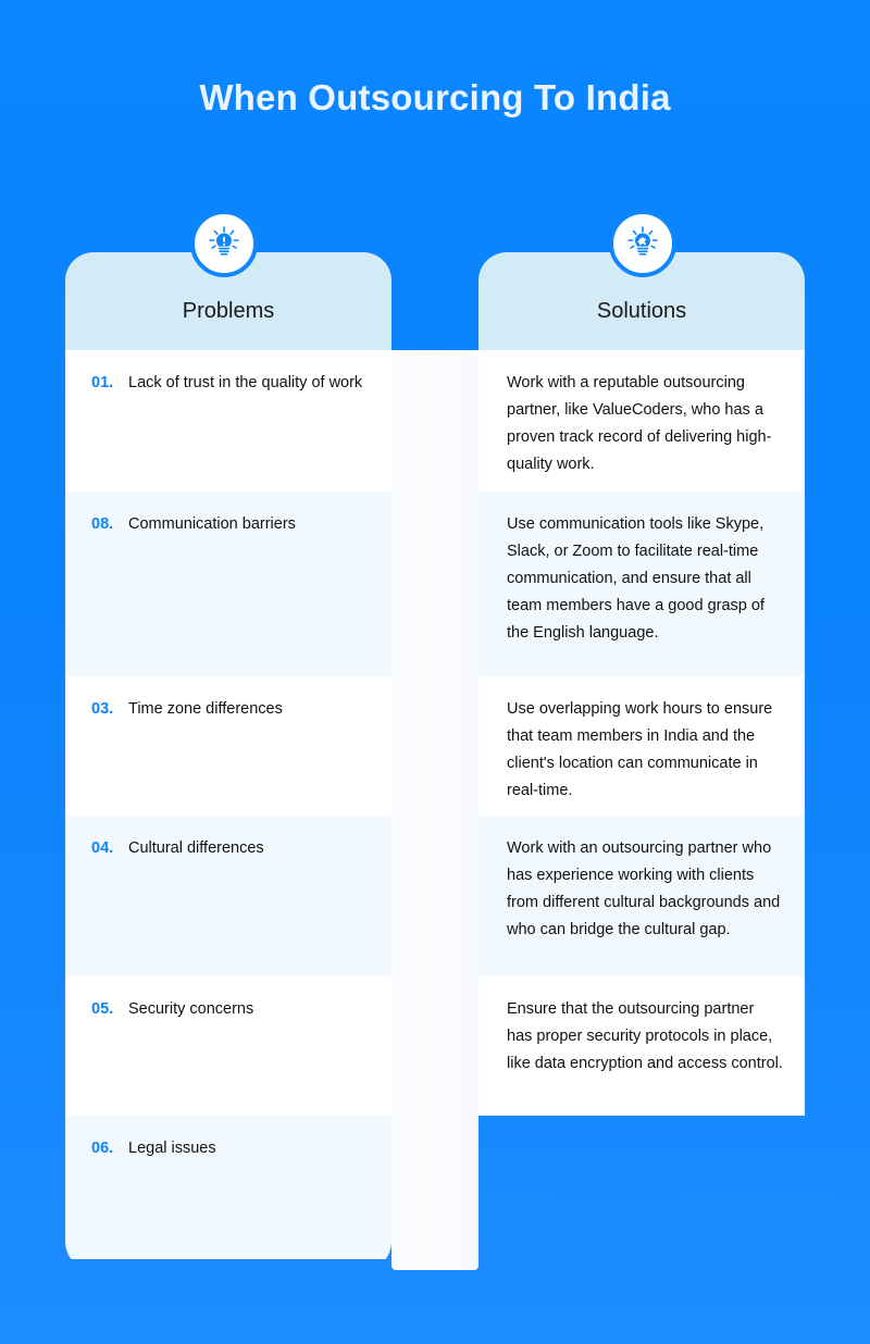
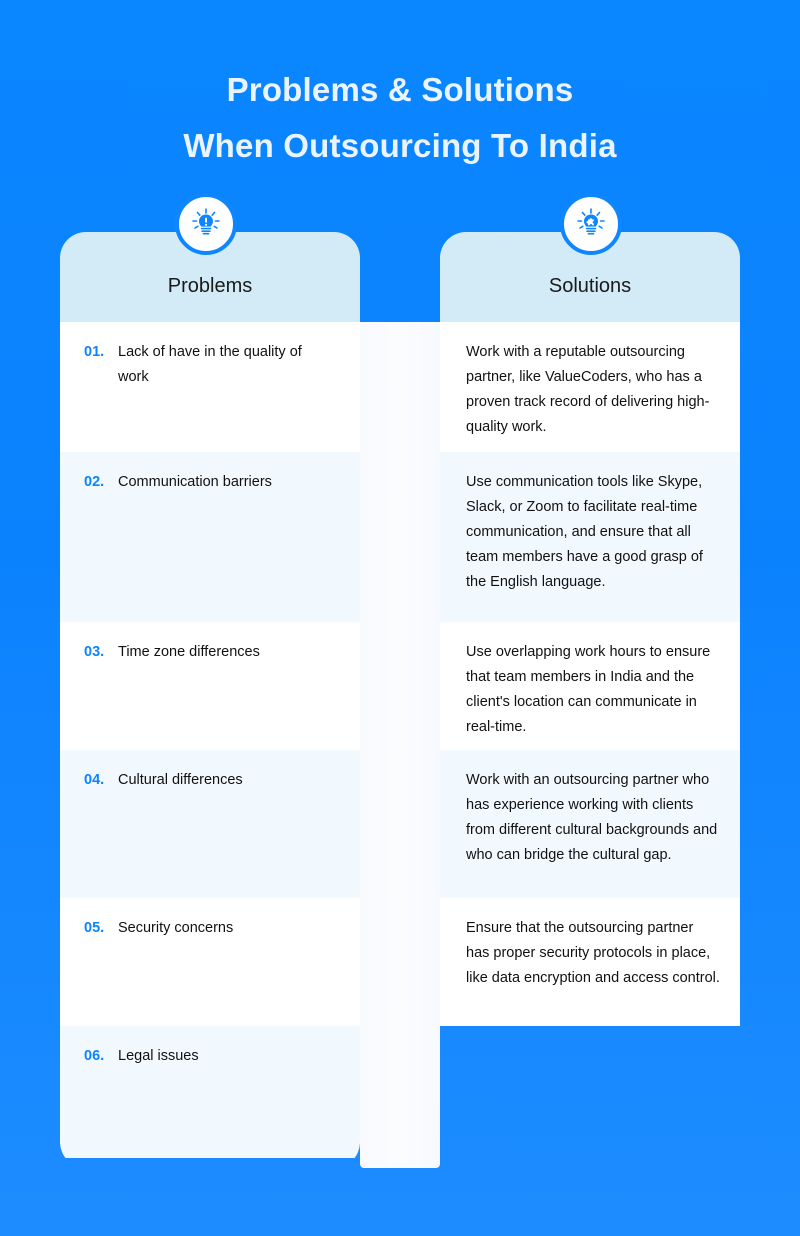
+ Problems & Solutions
  When Outsourcing To India
  Problems
  01.
- Lack of trust in the quality of work
+ Lack of have in the quality of work
- 08.
+ 02.
  Communication barriers
  03.
  Time zone differences
  04.
  Cultural differences
  05.
  Security concerns
  06.
  Legal issues
  Solutions
  Work with a reputable outsourcing partner, like ValueCoders, who has a proven track record of delivering high-quality work.
  Use communication tools like Skype, Slack, or Zoom to facilitate real-time communication, and ensure that all team members have a good grasp of the English language.
  Use overlapping work hours to ensure that team members in India and the client's location can communicate in real-time.
  Work with an outsourcing partner who has experience working with clients from different cultural backgrounds and who can bridge the cultural gap.
  Ensure that the outsourcing partner has proper security protocols in place, like data encryption and access control.
